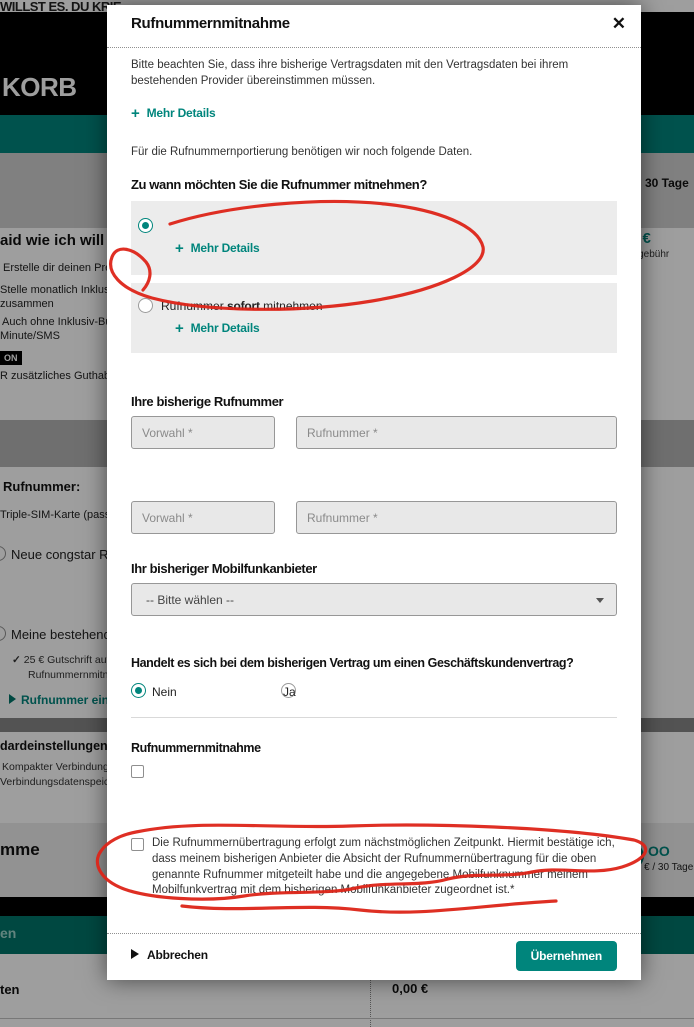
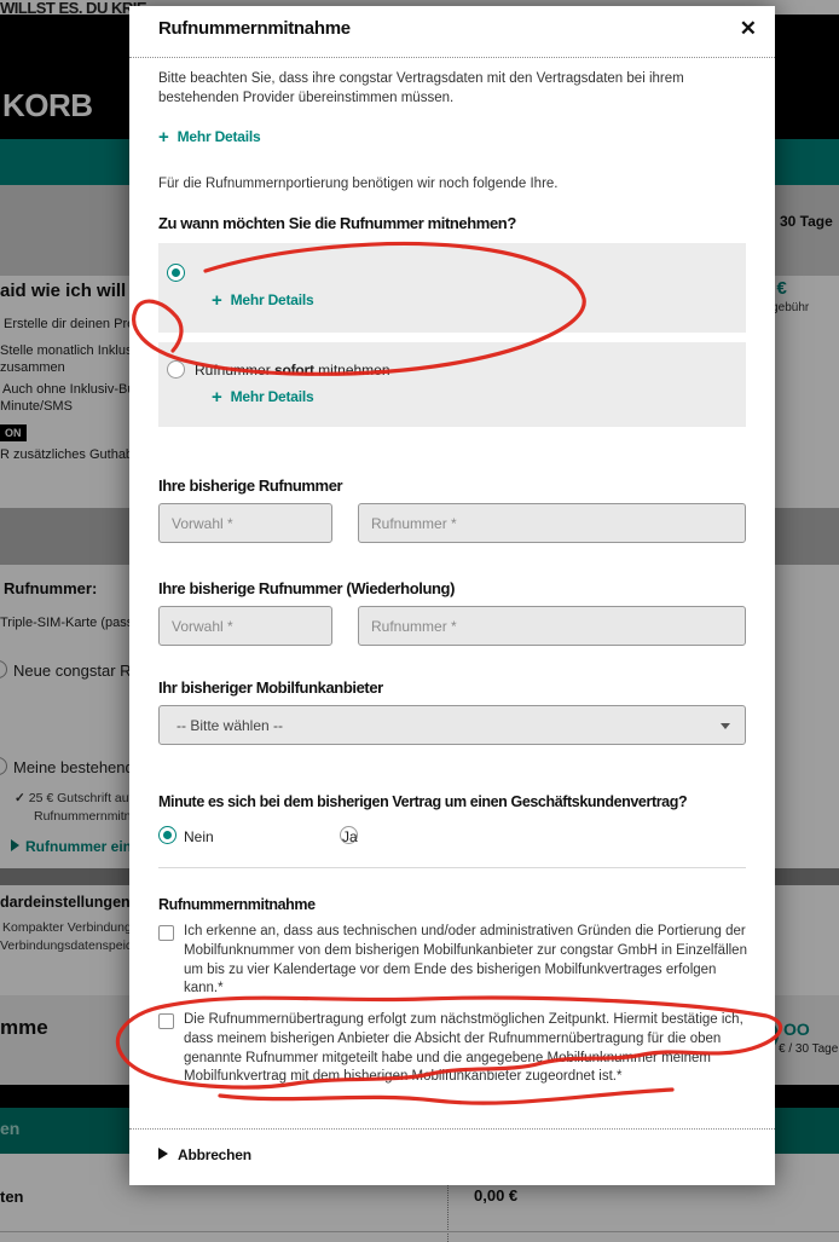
  WILLST ES. DU KR
  KORB
  30 Tage
  aid wie ich will
  Erstelle dir deinen Pr
  Stelle monatlich Inklu
  zusammen
  Auch ohne Inklusiv-B
  Minute/SMS
  ON
  R zusätzliches Gutha
  Rufnummer:
  Triple-SIM-Karte (pas
  Neue congstar R
  Meine bestehen
  ✓ 25 € Gutschrift au
  Rufnummernmitn
  Rufnummer ein
  dardeinstellungen
  Kompakter Verbindung
  Verbindungsdatenspei
  mme
  OO
  € / 30 Tage
  en
  ten
  0,00 €
  Rufnummernmitnahme
  ✕
- Bitte beachten Sie, dass ihre bisherige Vertragsdaten mit den Vertragsdaten bei ihrem bestehenden Provider übereinstimmen müssen.
+ Bitte beachten Sie, dass ihre congstar Vertragsdaten mit den Vertragsdaten bei ihrem bestehenden Provider übereinstimmen müssen.
  + Mehr Details
- Für die Rufnummernportierung benötigen wir noch folgende Daten.
+ Für die Rufnummernportierung benötigen wir noch folgende Ihre.
  Zu wann möchten Sie die Rufnummer mitnehmen?
  + Mehr Details
  Rufner sofort mitnehme
  + Mehr Details
  Ihre bisherige Rufnummer
  Vorwahl *
  Rufnummer *
+ Ihre bisherige Rufnummer (Wiederholung)
  Vorwahl *
  Rufnummer *
  Ihr bisheriger Mobilfunkanbieter
  -- Bitte wählen --
- Handelt es sich bei dem bisherigen Vertrag um einen Geschäftskundenvertrag?
+ Minute es sich bei dem bisherigen Vertrag um einen Geschäftskundenvertrag?
  Nein
  Ja
  Rufnummernmitnahme
+ Ich erkenne an, dass aus technischen und/oder administrativen Gründen die Portierung der Mobilfunknummer von dem bisherigen Mobilfunkanbieter zur congstar GmbH in Einzelfällen um bis zu vier Kalendertage vor dem Ende des bisherigen Mobilfunkvertrages erfolgen kann.*
  Die Rufnummernübertragung erfolgt zum nächstmöglichen Zeitpunkt. Hiermit bestätige ich, dass meinem bisherigen Anbieter die Absicht der Rufnummernübertragung für die oben genannte Rufnummer mitgeteilt habe und die angegebene Momer meinem Mobilfunkvertrag mit dem bisherobilfunkanbieter zugeordnet ist.*
  Abbrechen
- Übernehmen
